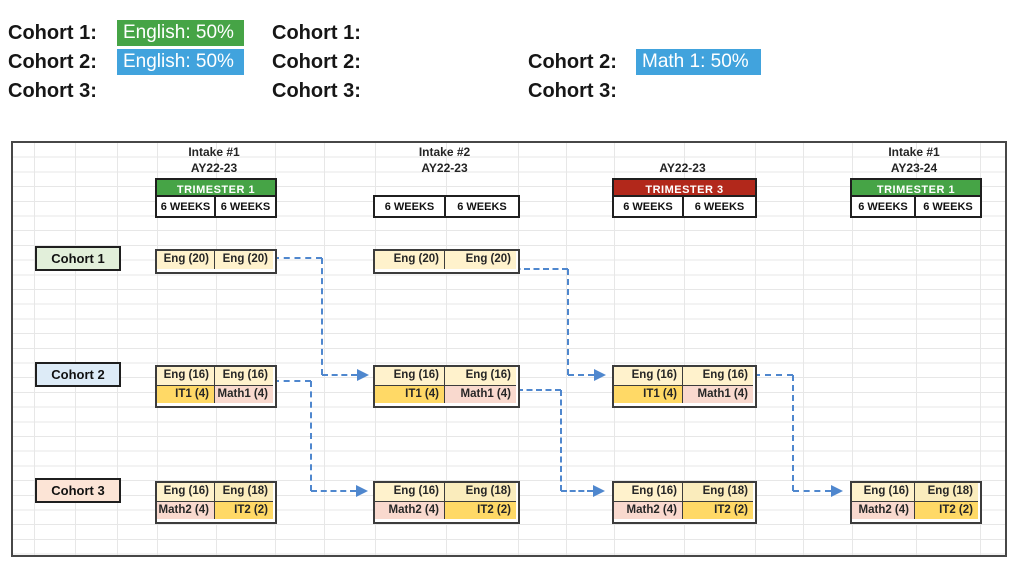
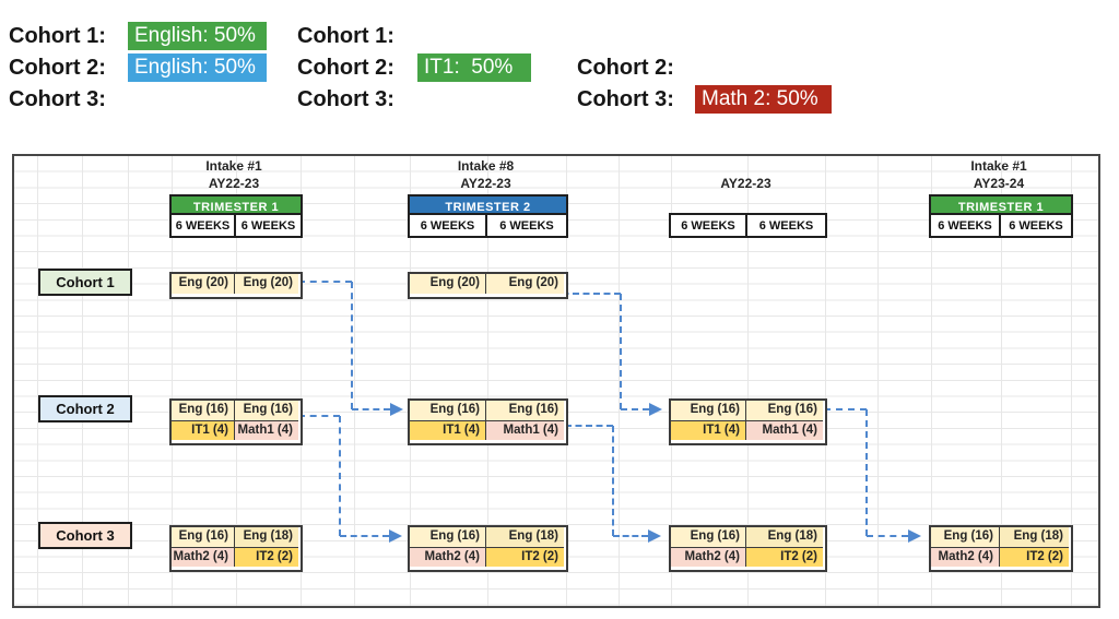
  Cohort 1:
  English: 50%
  Cohort 2:
  English: 50%
  Cohort 3:
  Cohort 1:
  Cohort 2:
+ IT1: 50%
  Cohort 3:
  Cohort 2:
- Math 1: 50%
  Cohort 3:
+ Math 2: 50%
  Intake #1
  AY22-23
  TRIMESTER 1
  6 WEEKS
  6 WEEKS
- Intake #2
+ Intake #8
  AY22-23
+ TRIMESTER 2
  6 WEEKS
  6 WEEKS
  AY22-23
- TRIMESTER 3
  6 WEEKS
  6 WEEKS
  Intake #1
  AY23-24
  TRIMESTER 1
  6 WEEKS
  6 WEEKS
  Cohort 1
  Eng (20)
  Eng (20)
  Eng (20)
  Eng (20)
  Cohort 2
  Eng (16)
  Eng (16)
  IT1 (4)
  Math1 (4)
  Eng (16)
  Eng (16)
  IT1 (4)
  Math1 (4)
  Eng (16)
  Eng (16)
  IT1 (4)
  Math1 (4)
  Cohort 3
  Eng (16)
  Eng (18)
  Math2 (4)
  IT2 (2)
  Eng (16)
  Eng (18)
  Math2 (4)
  IT2 (2)
  Eng (16)
  Eng (18)
  Math2 (4)
  IT2 (2)
  Eng (16)
  Eng (18)
  Math2 (4)
  IT2 (2)
